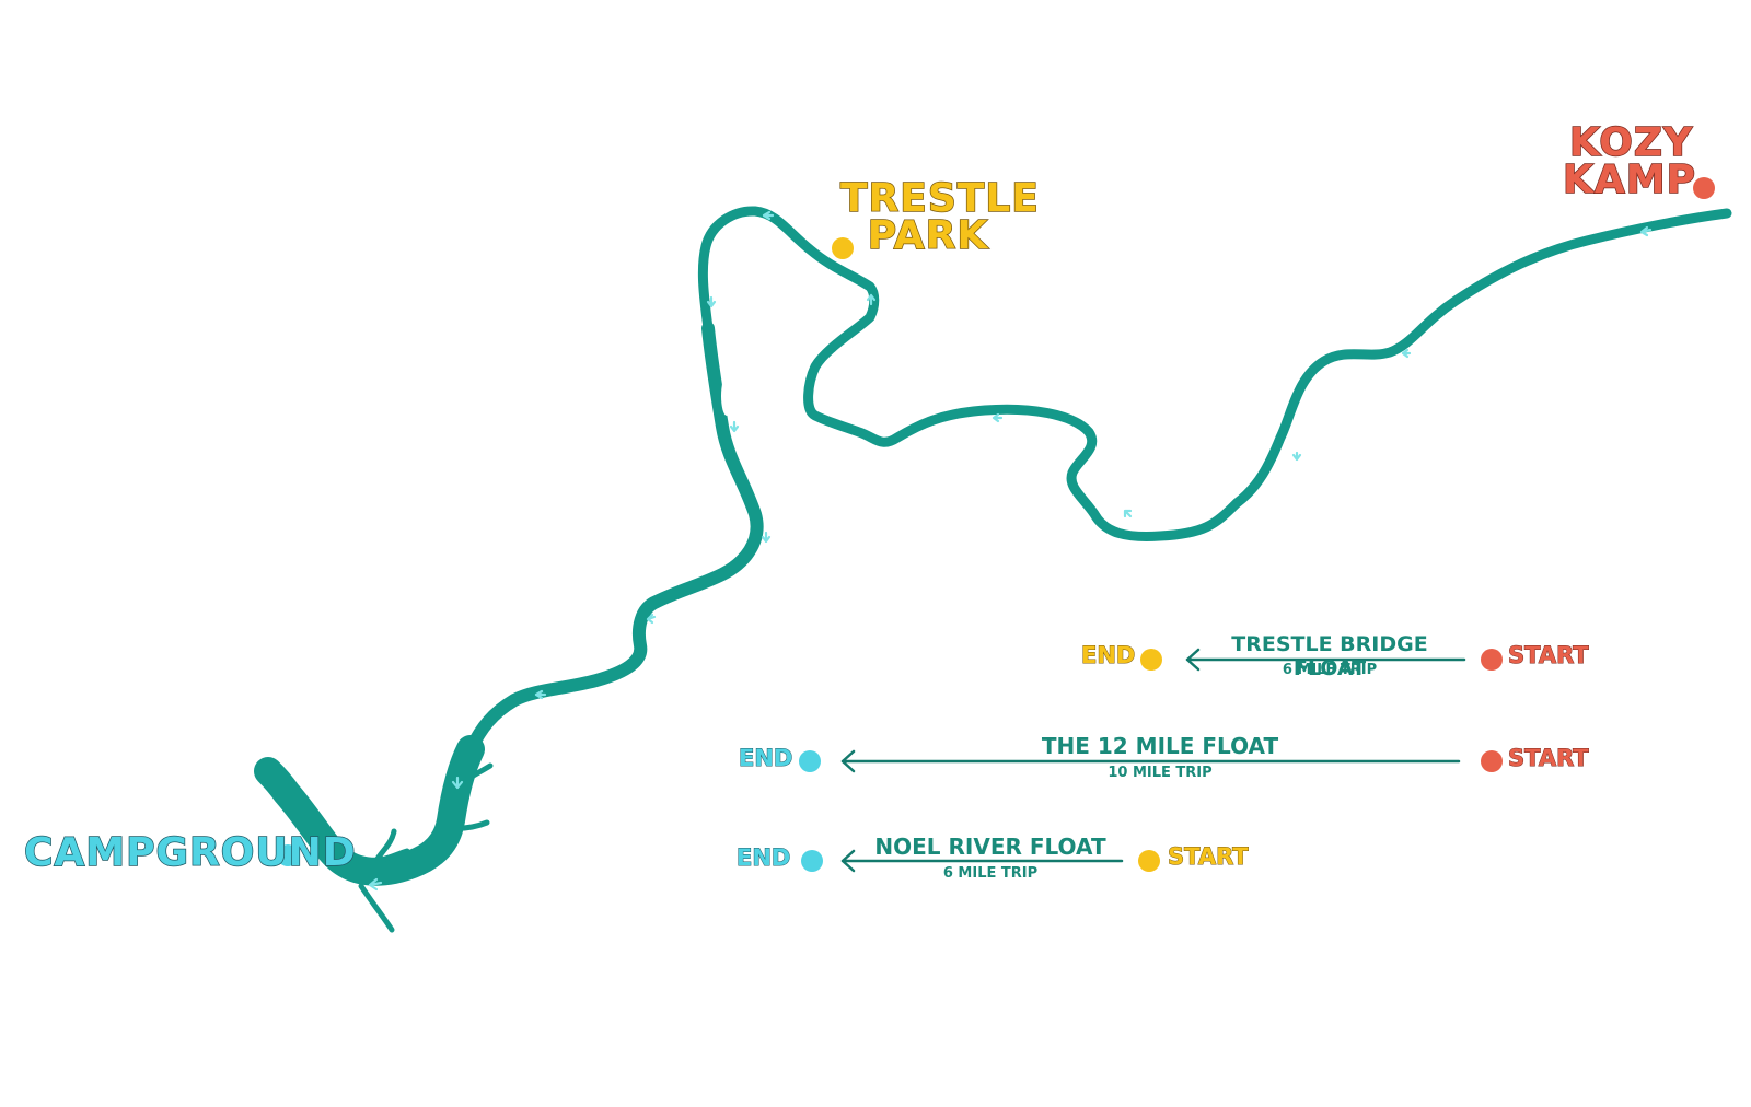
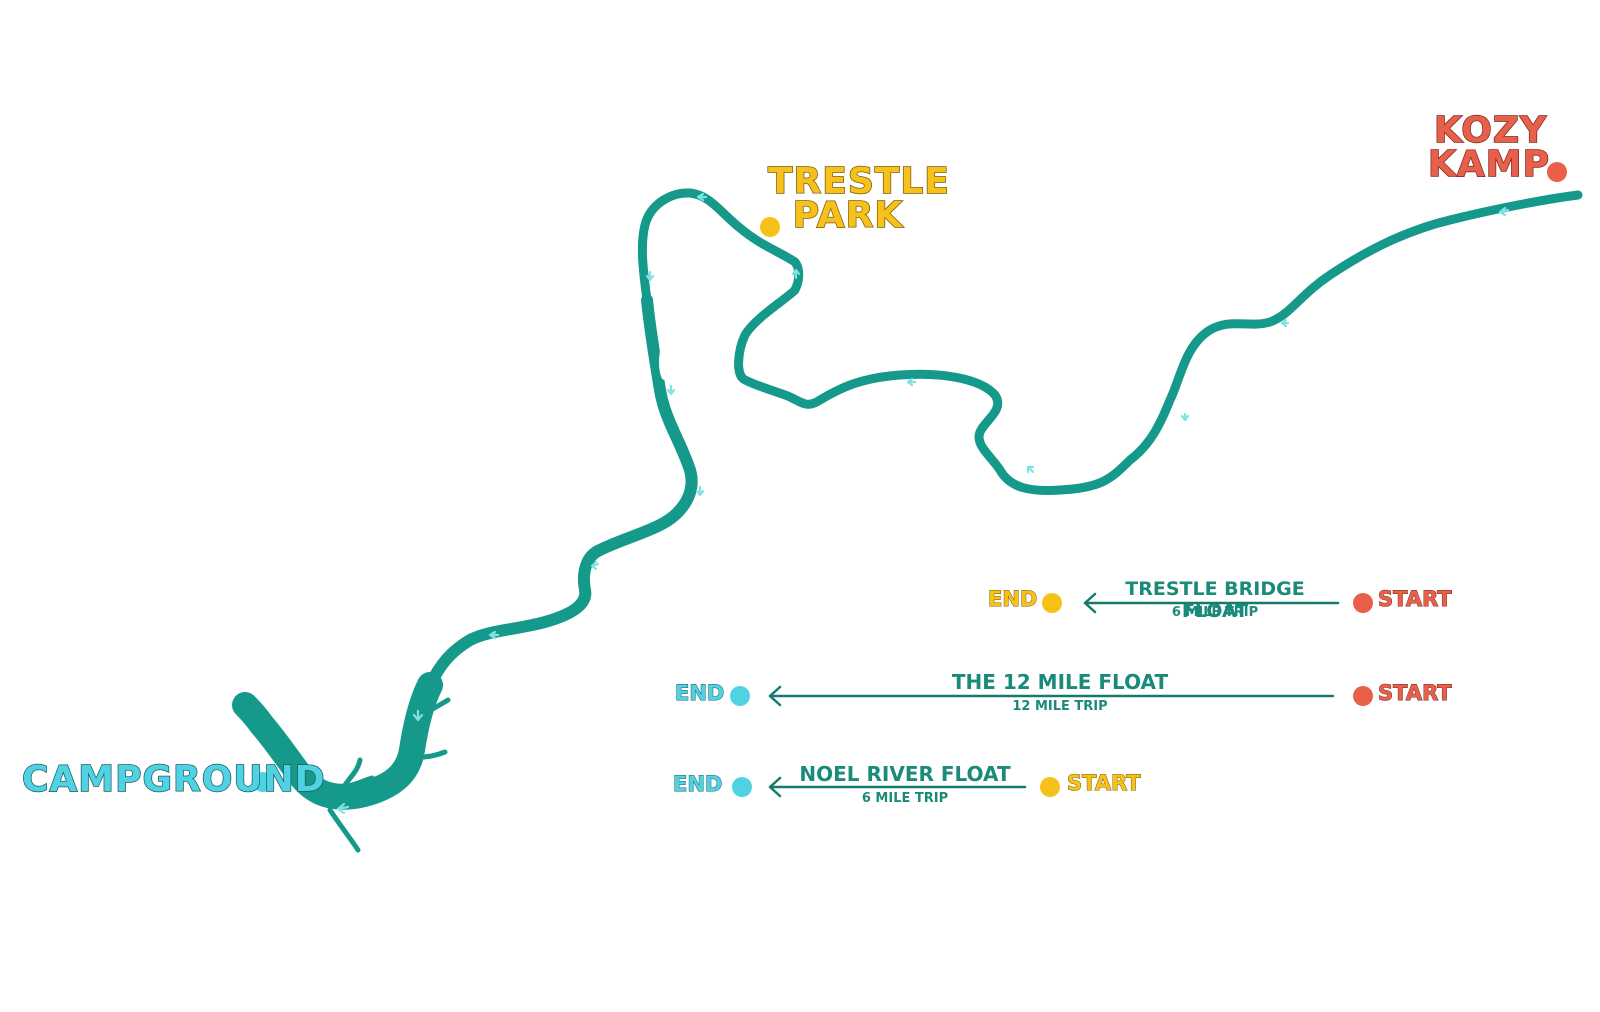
  KOZY
  KAMP
  TRESTLE
  PARK
  CAMPGROUND
  END
  TRESTLE BRIDGE FLOAT
  6 MILE TRIP
  START
  END
  THE 12 MILE FLOAT
- 10 MILE TRIP
+ 12 MILE TRIP
  START
  END
  NOEL RIVER FLOAT
  6 MILE TRIP
  START
